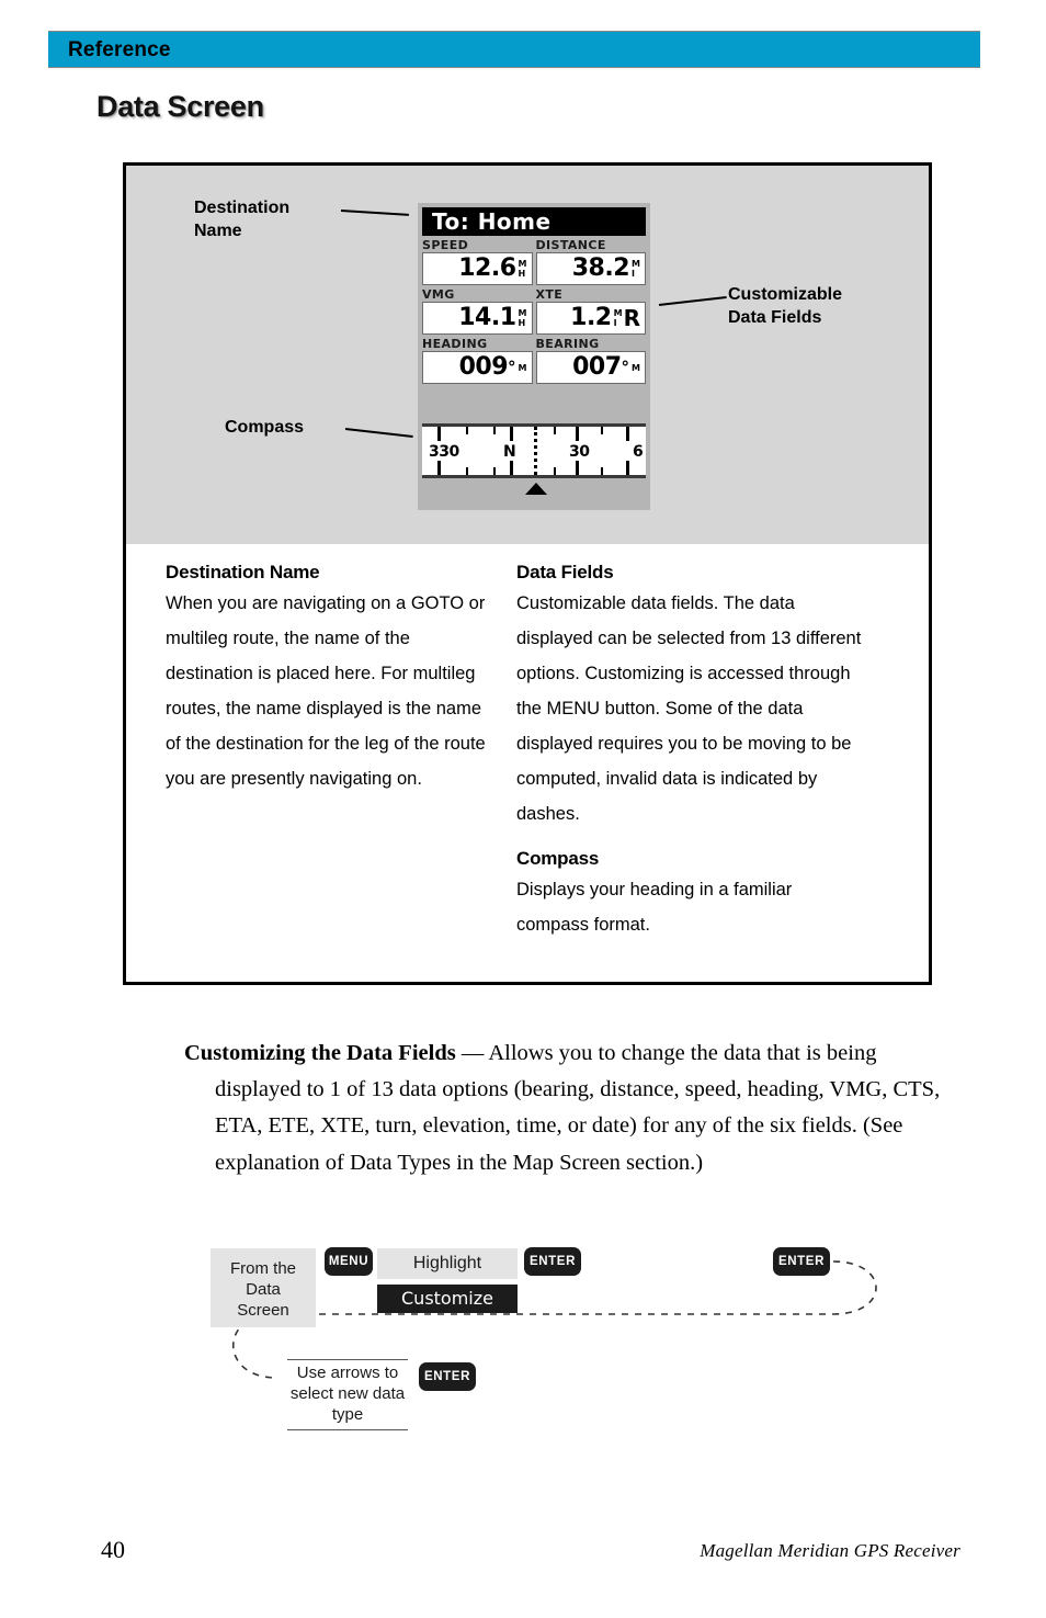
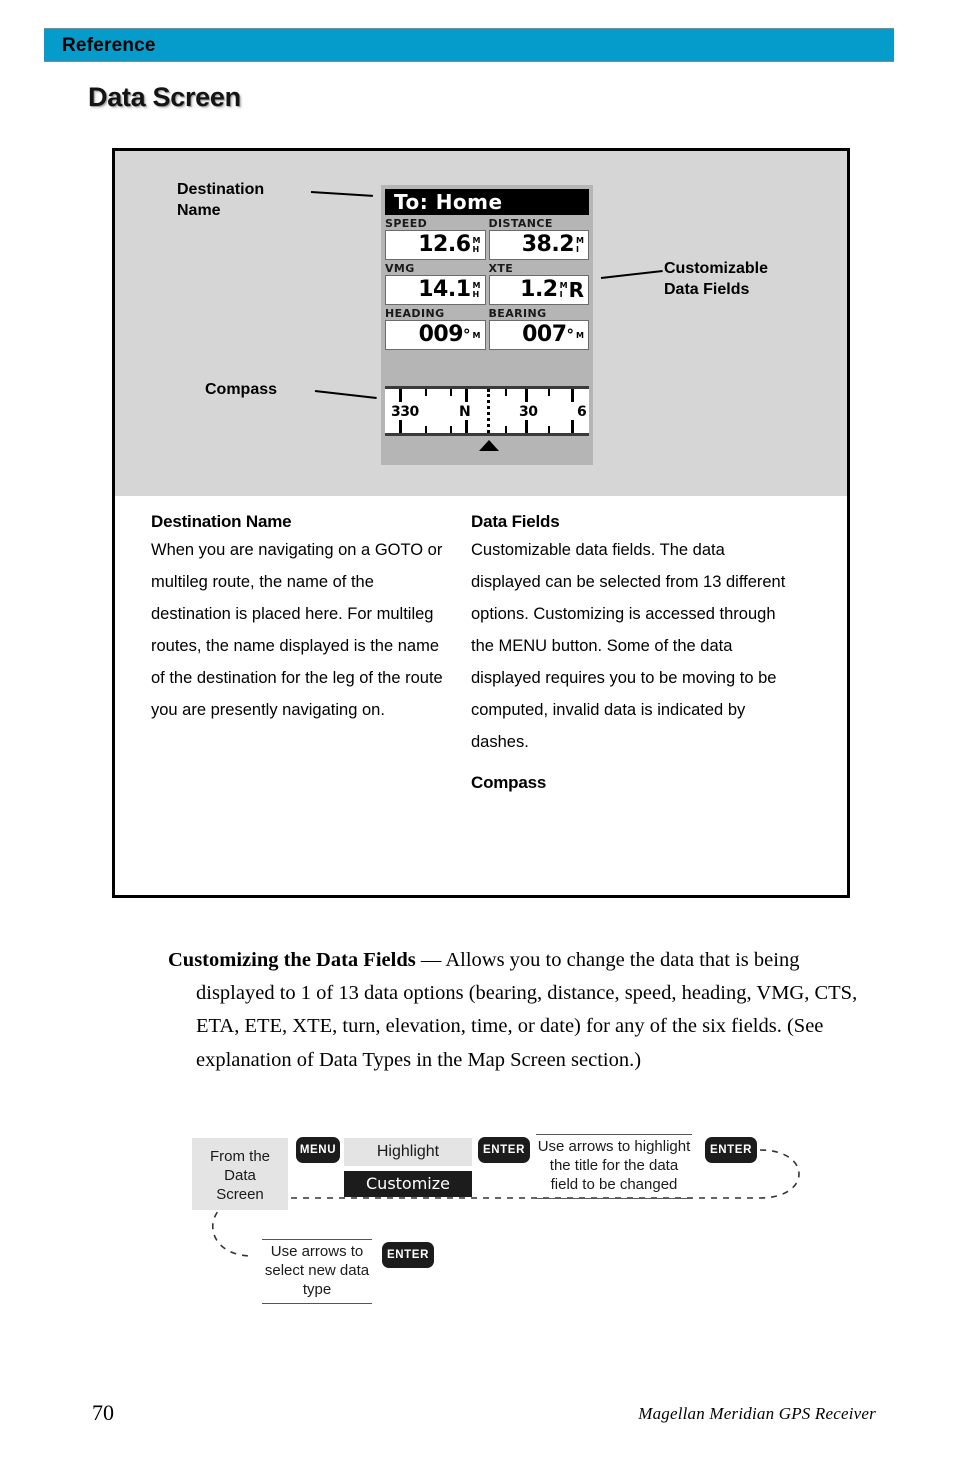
  Reference
  Data Screen
  Destination
  Name
  Compass
  Customizable
  Data Fields
  To: Home
  SPEED
  12.6
  M
  H
  DISTANCE
  38.2
  M
  I
  VMG
  14.1
  M
  H
  XTE
  1.2
  M
  I
  R
  HEADING
  009
  °
  M
  BEARING
  007
  °
  M
  330
  N
  30
  6
  Destination Name
  When you are navigating on a GOTO or multileg route, the name of the destination is placed here. For multileg routes, the name displayed is the name of the destination for the leg of the route you are presently navigating on.
  Data Fields
  Customizable data fields. The data displayed can be selected from 13 different options. Customizing is accessed through the MENU button. Some of the data displayed requires you to be moving to be computed, invalid data is indicated by dashes.
  Compass
- Displays your heading in a familiar compass format.
  Customizing the Data Fields — Allows you to change the data that is being displayed to 1 of 13 data options (bearing, distance, speed, heading, VMG, CTS, ETA, ETE, XTE, turn, elevation, time, or date) for any of the six fields. (See explanation of Data Types in the Map Screen section.)
  From the
  Data
  Screen
  MENU
  Highlight
  Customize
  ENTER
+ Use arrows to highlight the title for the data field to be changed
  ENTER
  Use arrows to select new data type
  ENTER
- 40
+ 70
  Magellan Meridian GPS Receiver
